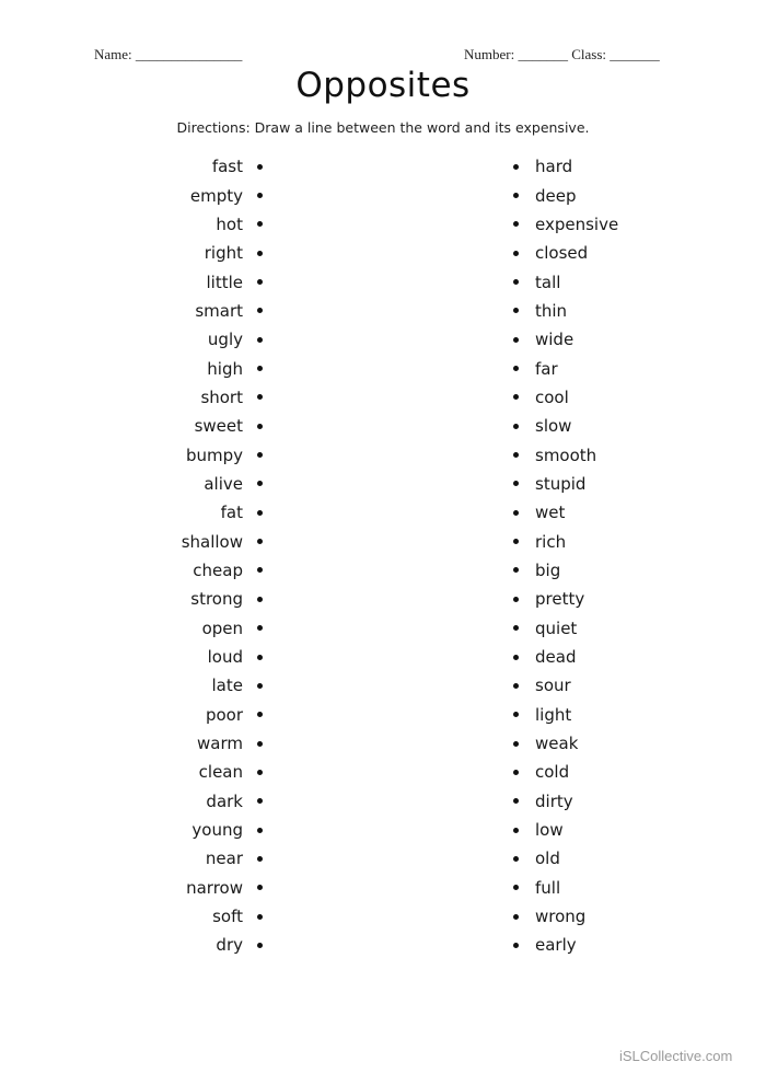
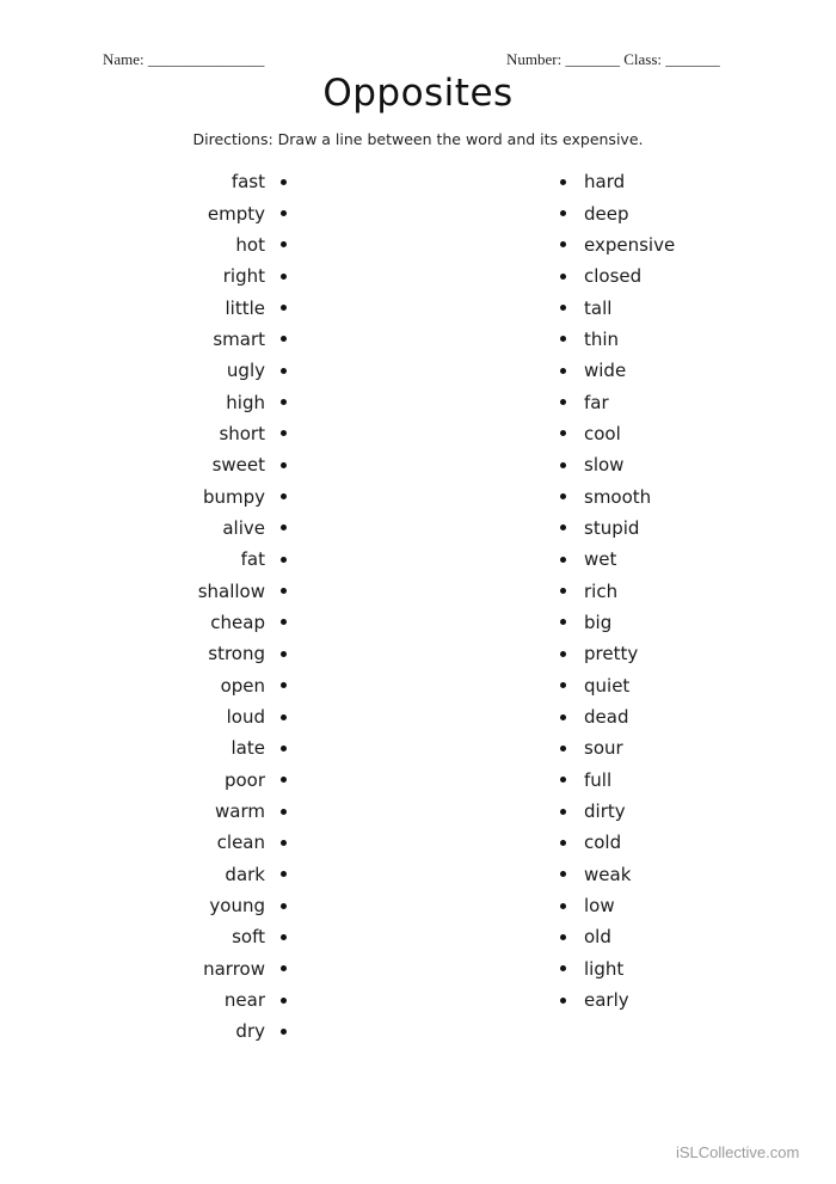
  Name: _______________
  Number: _______ Class: _______
  Opposites
  Directions: Draw a line between the word and its expensive.
  fast
  empty
  hot
  right
  little
  smart
  ugly
  high
  short
  sweet
  bumpy
  alive
  fat
  shallow
  cheap
  strong
  open
  loud
  late
  poor
  warm
  clean
  dark
  young
- near
+ soft
  narrow
- soft
+ near
  dry
  hard
  deep
  expensive
  closed
  tall
  thin
  wide
  far
  cool
  slow
  smooth
  stupid
  wet
  rich
  big
  pretty
  quiet
  dead
  sour
- light
+ full
- weak
+ dirty
  cold
- dirty
+ weak
  low
  old
- full
+ light
- wrong
  early
  iSLCollective.com
